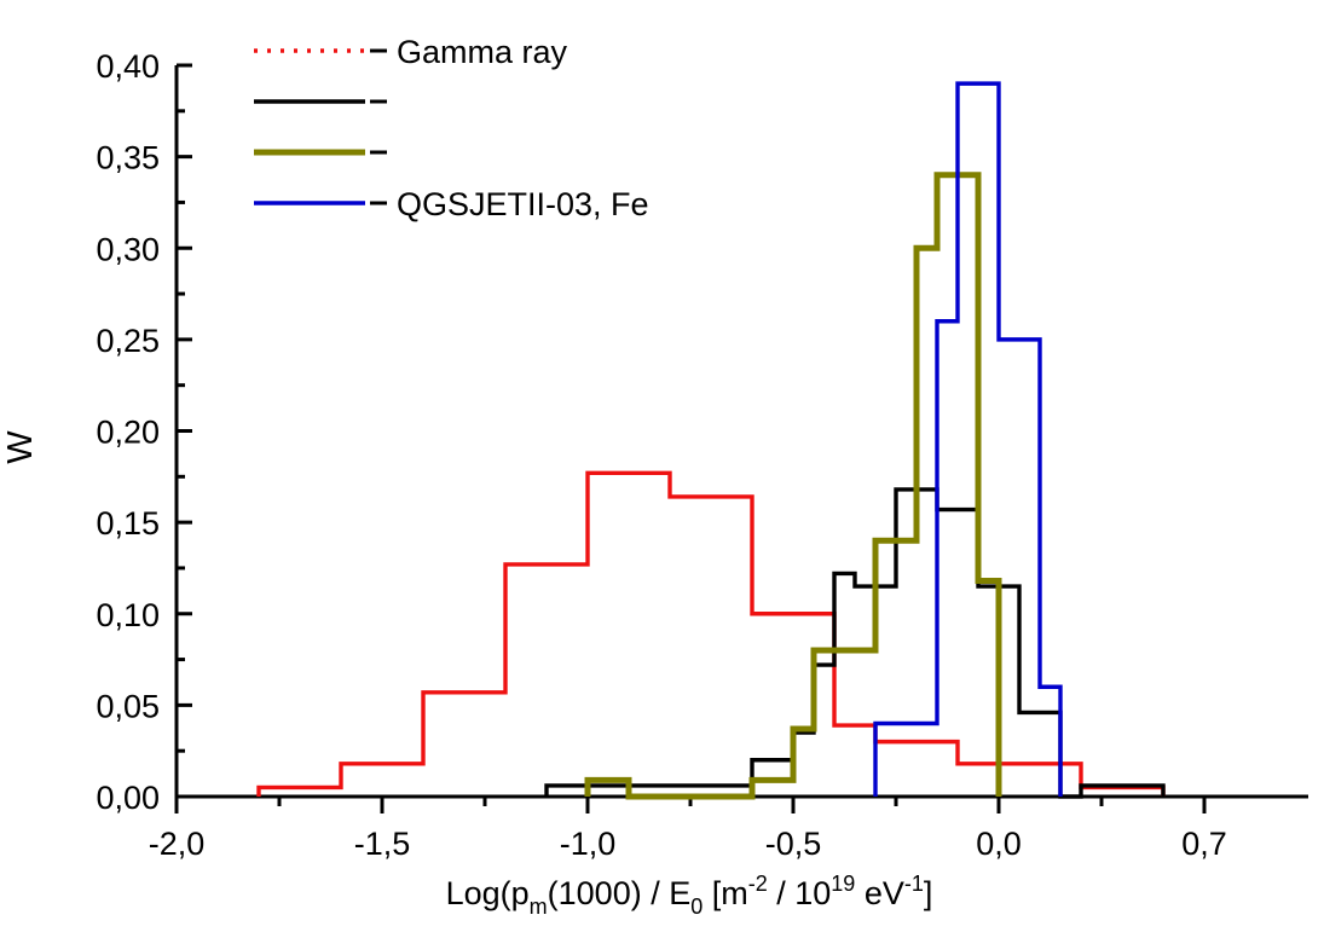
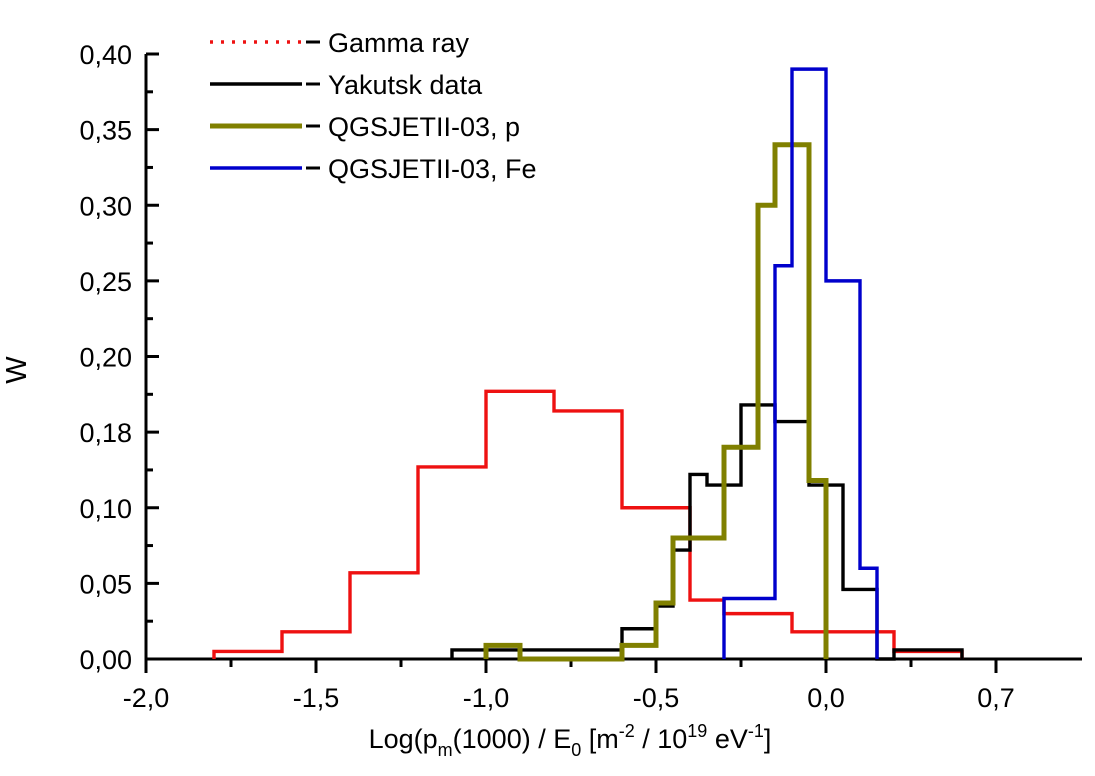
  0,00
  0,05
  0,10
- 0,15
+ 0,18
  0,20
  0,25
  0,30
  0,35
  0,40
  -2,0
  -1,5
  -1,0
  -0,5
  0,0
  0,7
  Gamma ray
+ Yakutsk data
+ QGSJETII-03, p
  QGSJETII-03, Fe
  Log(pm (1000) / E0 [m-2 / 1019 eV-1]
